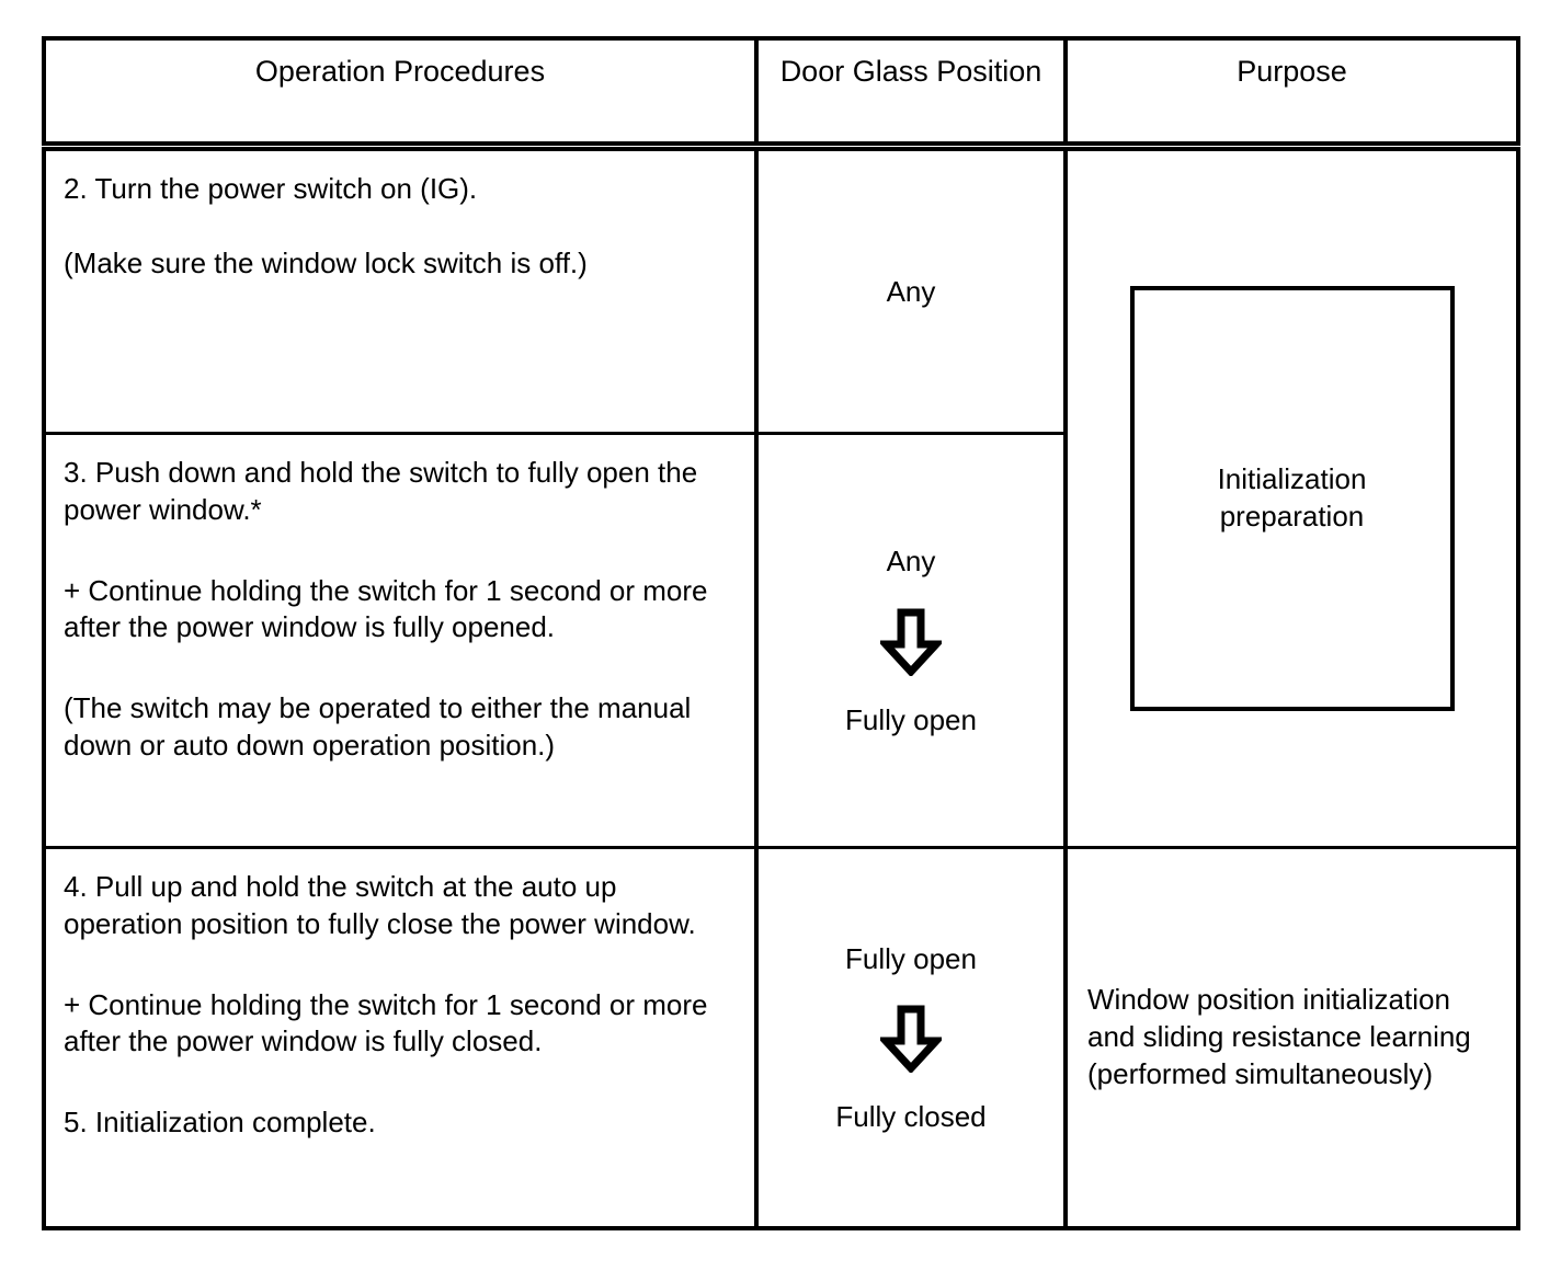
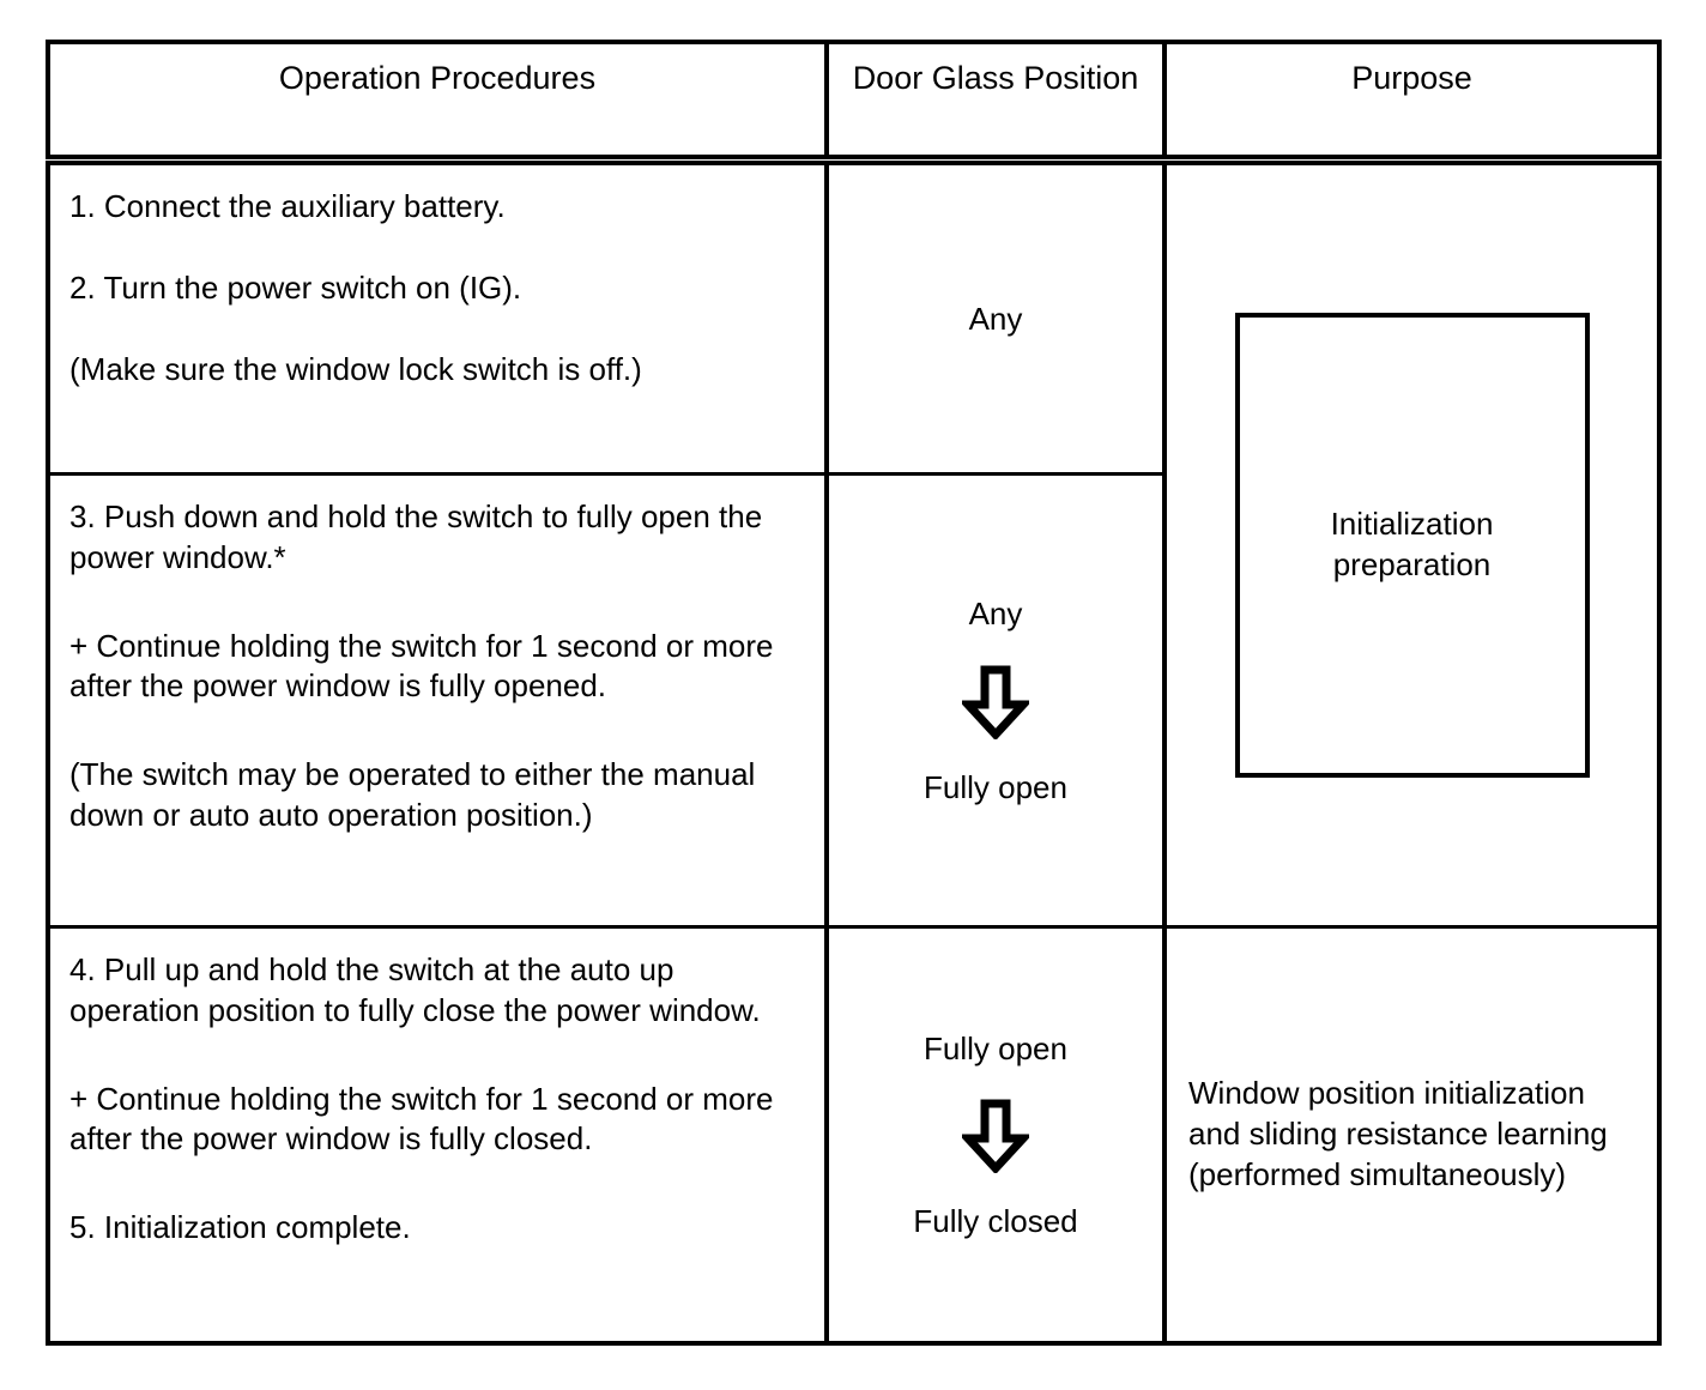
  Operation Procedures
  Door Glass Position
  Purpose
+ 1. Connect the auxiliary battery.
  2. Turn the power switch on (IG).
  (Make sure the window lock switch is off.)
  Any
  Initialization
  preparation
  3. Push down and hold the switch to fully open the power window.*
  + Continue holding the switch for 1 second or more after the power window is fully opened.
- (The switch may be operated to either the manual down or auto down operation position.)
+ (The switch may be operated to either the manual down or auto auto operation position.)
  Any
  Fully open
  4. Pull up and hold the switch at the auto up operation position to fully close the power window.
  + Continue holding the switch for 1 second or more after the power window is fully closed.
  5. Initialization complete.
  Fully open
  Fully closed
  Window position initialization
  and sliding resistance learning
  (performed simultaneously)
